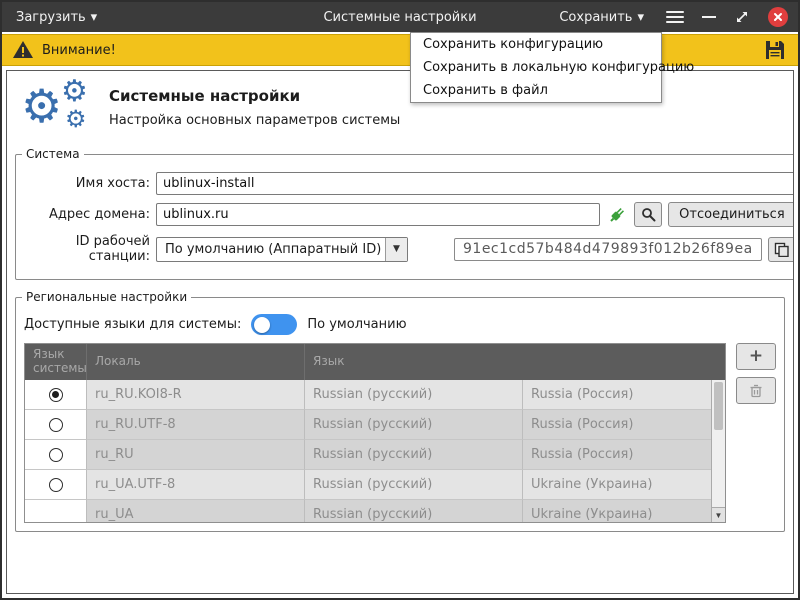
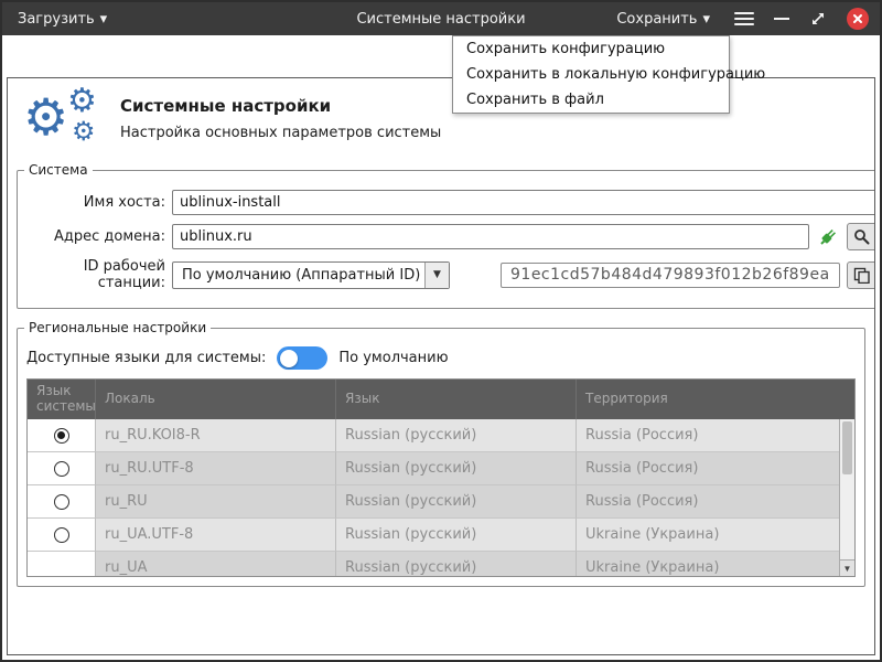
  Загрузить
  ▾
  Системные настройки
  Сохранить
  ▾
- Внимание!
  ⚙
  ⚙
  ⚙
  Системные настройки
  Настройка основных параметров системы
  Система
  Имя хоста:
  ublinux-install
  Адрес домена:
  ublinux.ru
- Отсоединиться
  ID рабочей станции:
  По умолчанию (Аппаратный ID)
  ▼
  91ec1cd57b484d479893f012b26f89ea
  Региональные настройки
  Доступные языки для системы:
  По умолчанию
  Язык системы
  Локаль
  Язык
+ Территория
  ru_RU.KOI8-R
  Russian (русский)
  Russia (Россия)
  ru_RU.UTF-8
  Russian (русский)
  Russia (Россия)
  ru_RU
  Russian (русский)
  Russia (Россия)
  ru_UA.UTF-8
  Russian (русский)
  Ukraine (Украина)
  ru_UA
  Russian (русский)
  Ukraine (Украина)
  ▼
- +
  Сохранить конфигурацию
  Сохранить в локальную конфигурацию
  Сохранить в файл
